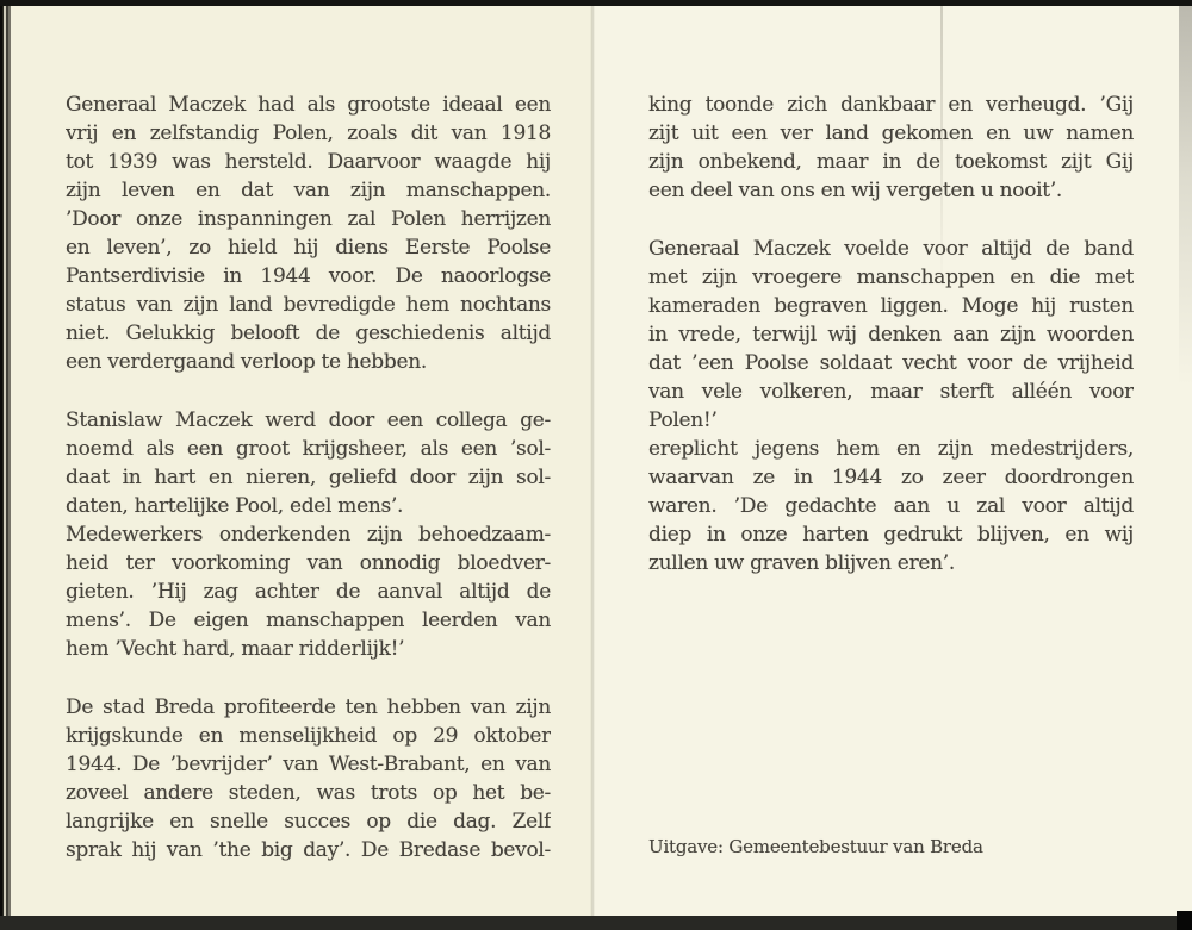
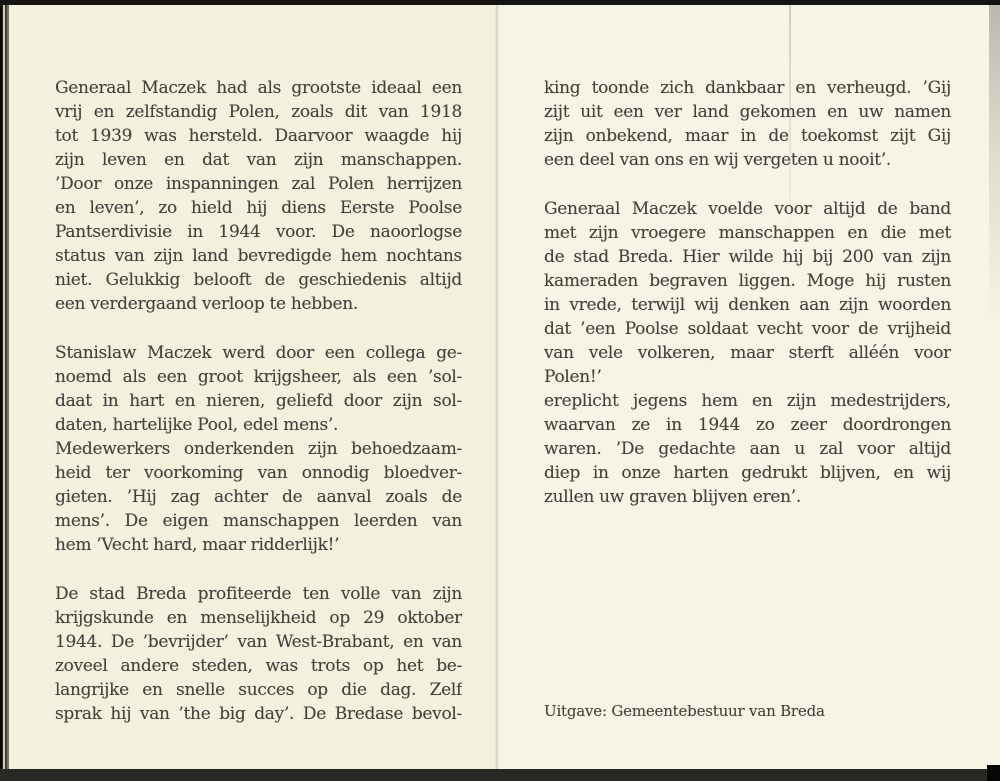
  Generaal Maczek had als grootste ideaal een
  vrij en zelfstandig Polen, zoals dit van 1918
  tot 1939 was hersteld. Daarvoor waagde hij
  zijn leven en dat van zijn manschappen.
  ’Door onze inspanningen zal Polen herrijzen
  en leven’, zo hield hij diens Eerste Poolse
  Pantserdivisie in 1944 voor. De naoorlogse
  status van zijn land bevredigde hem nochtans
  niet. Gelukkig belooft de geschiedenis altijd
  een verdergaand verloop te hebben.
  Stanislaw Maczek werd door een collega ge-
  noemd als een groot krijgsheer, als een ’sol-
  daat in hart en nieren, geliefd door zijn sol-
  daten, hartelijke Pool, edel mens’.
  Medewerkers onderkenden zijn behoedzaam-
  heid ter voorkoming van onnodig bloedver-
- gieten. ’Hij zag achter de aanval altijd de
+ gieten. ’Hij zag achter de aanval zoals de
  mens’. De eigen manschappen leerden van
  hem ’Vecht hard, maar ridderlijk!’
- De stad Breda profiteerde ten hebben van zijn
+ De stad Breda profiteerde ten volle van zijn
  krijgskunde en menselijkheid op 29 oktober
  1944. De ’bevrijder’ van West-Brabant, en van
  zoveel andere steden, was trots op het be-
  langrijke en snelle succes op die dag. Zelf
  sprak hij van ’the big day’. De Bredase bevol-
  king toonde zich dankbaar en verheugd. ’Gij
  zijt uit een ver land gekomen en uw namen
  zijn onbekend, maar in de toekomst zijt Gij
  een deel van ons en wij vergeten u nooit’.
  Generaal Maczek voelde vor altijd de band
  met zijn vroegere manschppen en die met
+ de stad Breda. Hier wilde hij bij 200 van zijn
  kameraden begraven liggen. Moge hij rusten
  in vrede, terwijl wij denken aan zijn woorden
  dat ’een Poolse soldaat vecht voor de vrijheid
  van vele volkeren, maar sterft alléén voor
  Polen!’
  ereplicht jegens hem en zijn medestrijders,
  waarvan ze in 1944 zo zeer doordrongen
  waren. ’De gedachte aan u zal voor altijd
  diep in onze harten gedrukt blijven, en wij
  zullen uw graven blijven eren’.
  Uitgave: Gemeentebestuur van Breda
